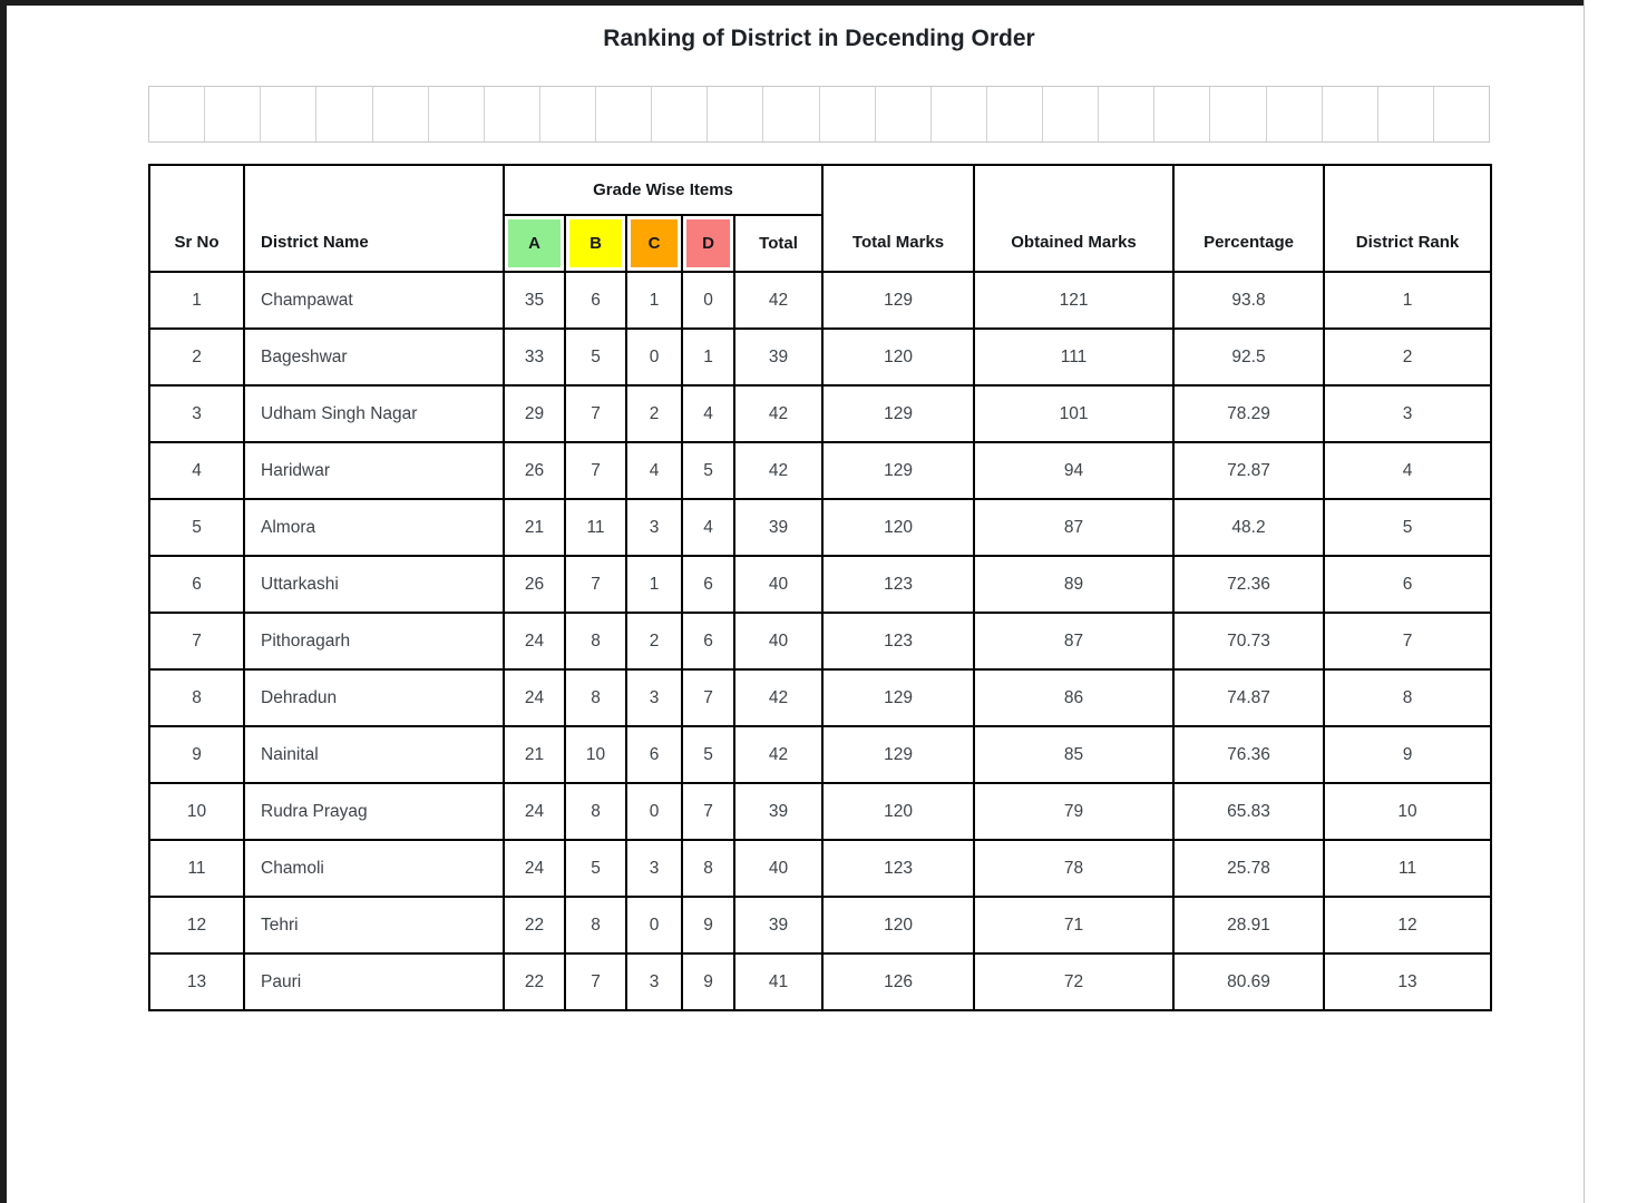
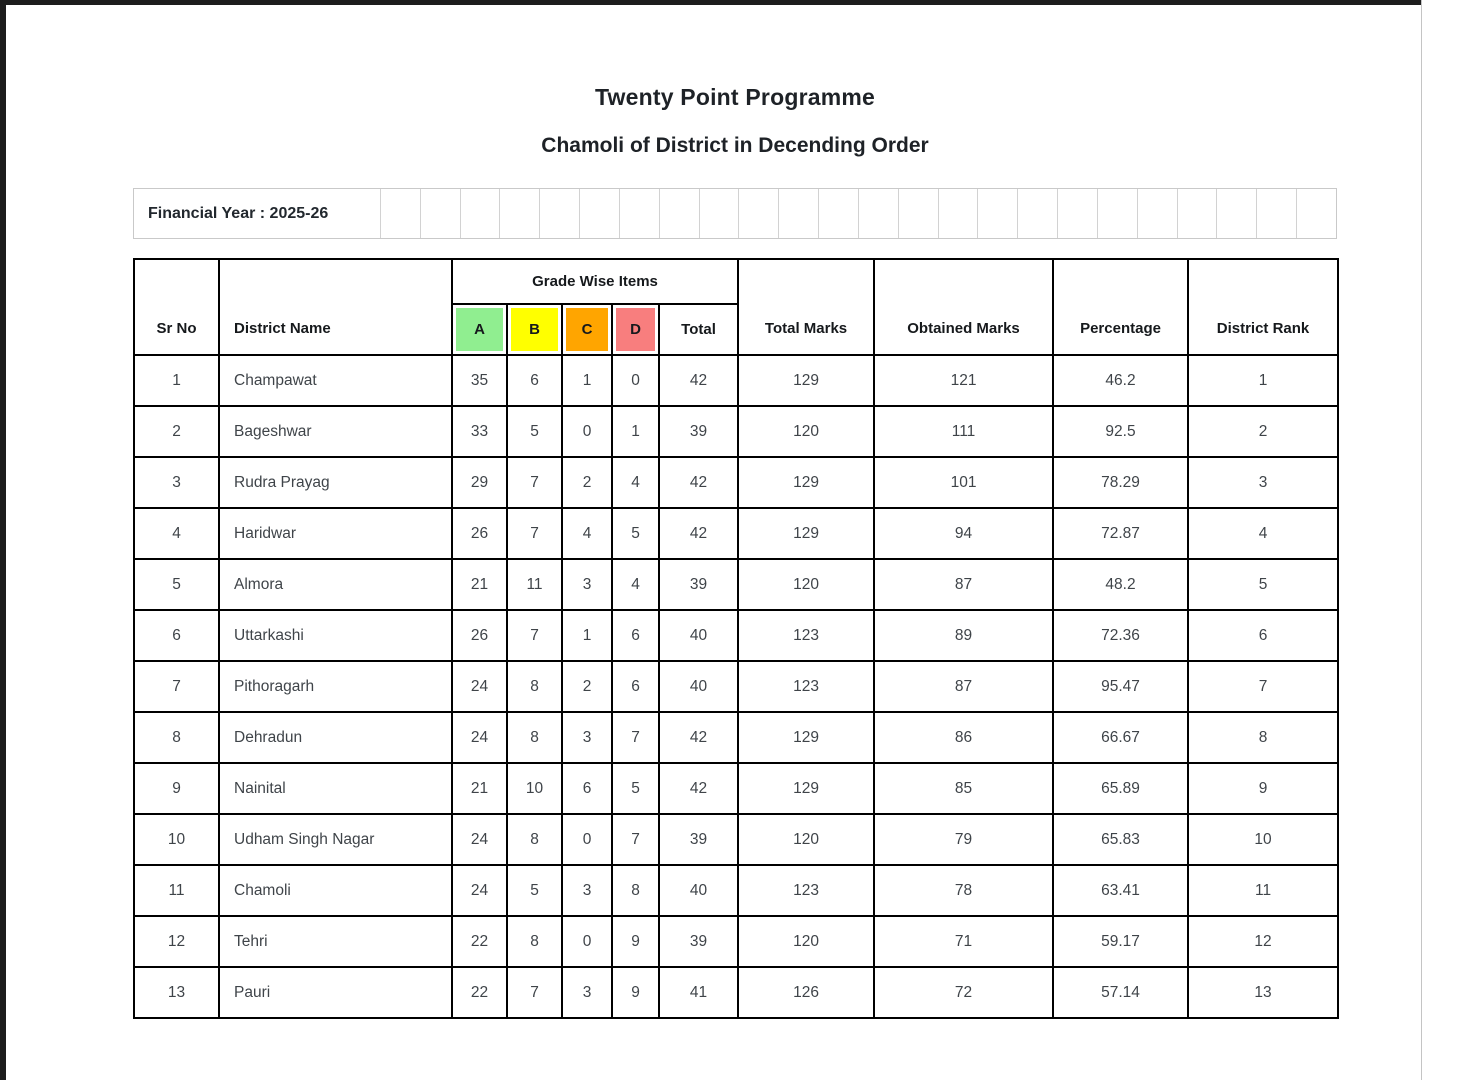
+ Twenty Point Programme
- Ranking of District in Decending Order
+ Chamoli of District in Decending Order
+ Financial Year : 2025-26
  Sr No	District Name	Grade Wise Items	Total Marks	Obtained Marks	Percentage	District Rank
  A	B	C	D	Total
- 1	Champawat	35	6	1	0	42	129	121	93.8	1
+ 1	Champawat	35	6	1	0	42	129	121	46.2	1
  2	Bageshwar	33	5	0	1	39	120	111	92.5	2
- 3	Udham Singh Nagar	29	7	2	4	42	129	101	78.29	3
+ 3	Rudra Prayag	29	7	2	4	42	129	101	78.29	3
  4	Haridwar	26	7	4	5	42	129	94	72.87	4
  5	Almora	21	11	3	4	39	120	87	48.2	5
  6	Uttarkashi	26	7	1	6	40	123	89	72.36	6
- 7	Pithoragarh	24	8	2	6	40	123	87	70.73	7
+ 7	Pithoragarh	24	8	2	6	40	123	87	95.47	7
- 8	Dehradun	24	8	3	7	42	129	86	74.87	8
+ 8	Dehradun	24	8	3	7	42	129	86	66.67	8
- 9	Nainital	21	10	6	5	42	129	85	76.36	9
+ 9	Nainital	21	10	6	5	42	129	85	65.89	9
- 10	Rudra Prayag	24	8	0	7	39	120	79	65.83	10
+ 10	Udham Singh Nagar	24	8	0	7	39	120	79	65.83	10
- 11	Chamoli	24	5	3	8	40	123	78	25.78	11
+ 11	Chamoli	24	5	3	8	40	123	78	63.41	11
- 12	Tehri	22	8	0	9	39	120	71	28.91	12
+ 12	Tehri	22	8	0	9	39	120	71	59.17	12
- 13	Pauri	22	7	3	9	41	126	72	80.69	13
+ 13	Pauri	22	7	3	9	41	126	72	57.14	13
